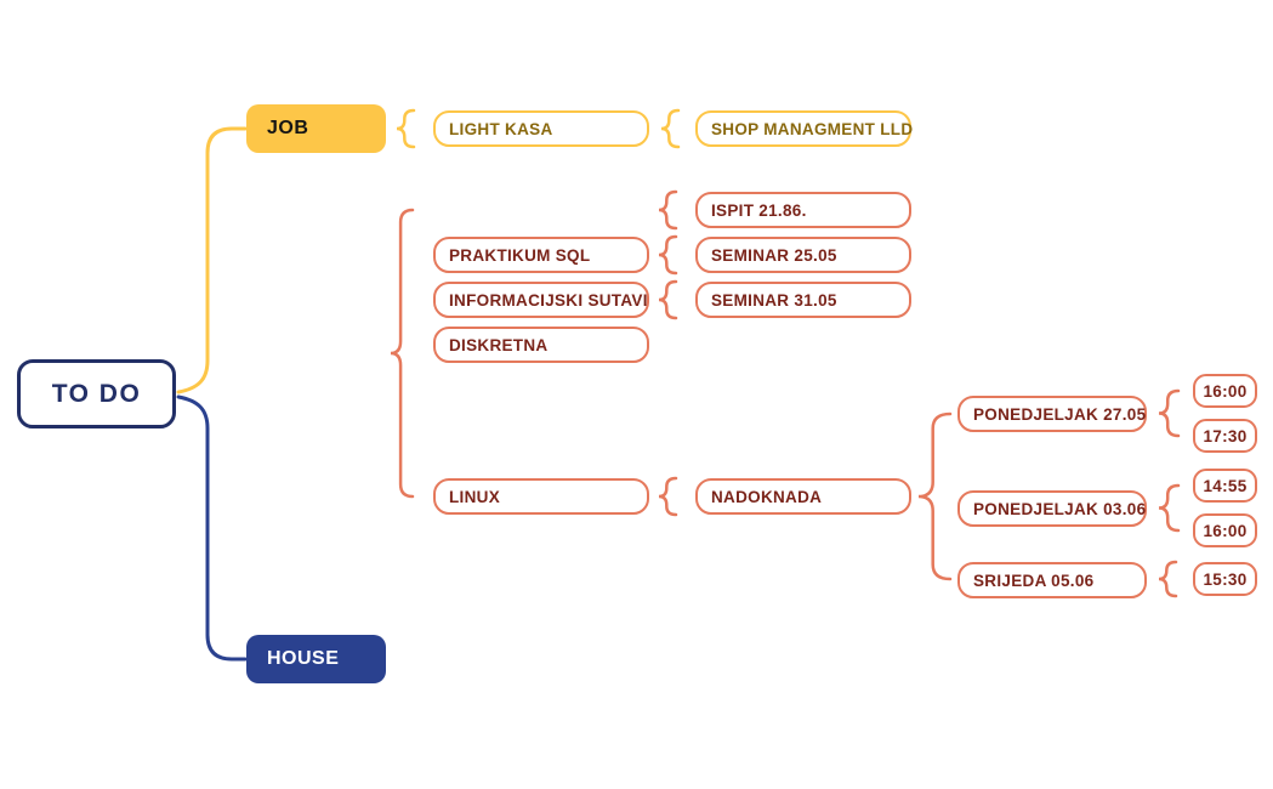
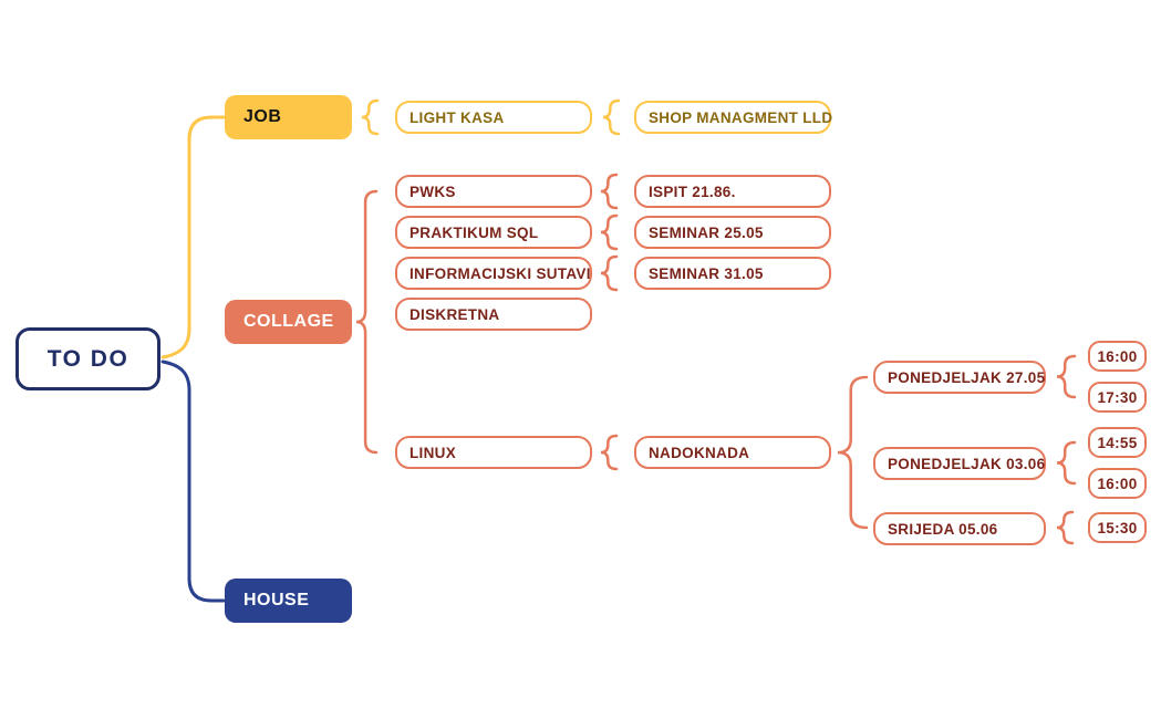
  TO DO
  JOB
  LIGHT KASA
  SHOP MANAGMENT LLD
+ COLLAGE
+ PWKS
  ISPIT 21.86.
  PRAKTIKUM SQL
  SEMINAR 25.05
  INFORMACIJSKI SUTAVI
  SEMINAR 31.05
  DISKRETNA
  LINUX
  NADOKNADA
  PONEDJELJAK 27.05
  16:00
  17:30
  PONEDJELJAK 03.06
  14:55
  16:00
  SRIJEDA 05.06
  15:30
  HOUSE
